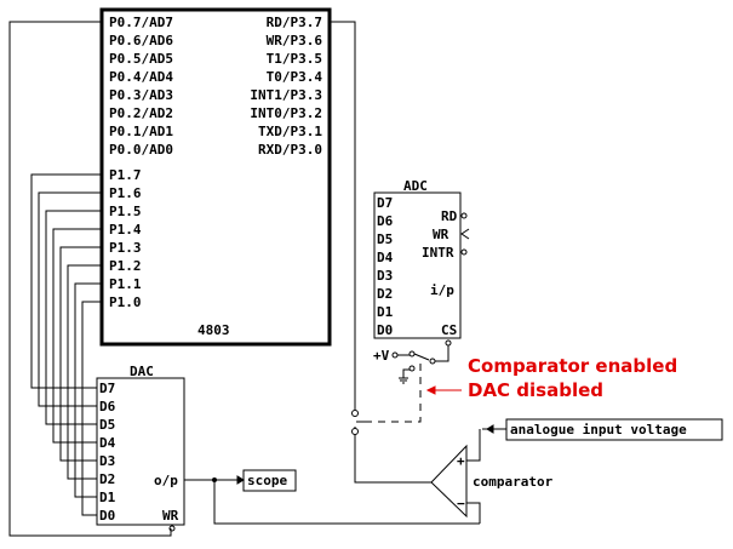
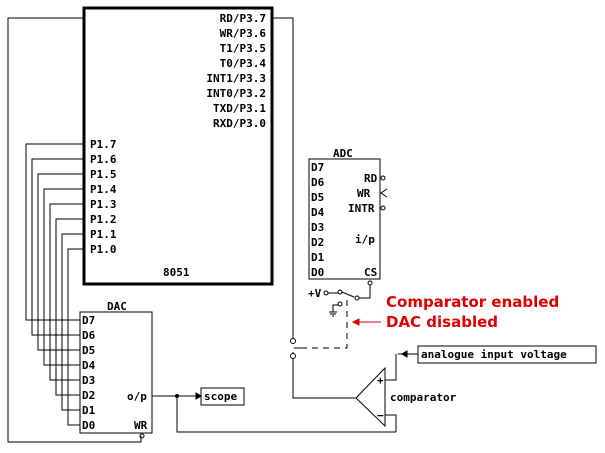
- P0.7/AD7
- P0.6/AD6
- P0.5/AD5
- P0.4/AD4
- P0.3/AD3
- P0.2/AD2
- P0.1/AD1
- P0.0/AD0
  RD/P3.7
  WR/P3.6
  T1/P3.5
  T0/P3.4
  INT1/P3.3
  INT0/P3.2
  TXD/P3.1
  RXD/P3.0
  P1.7
  P1.6
  P1.5
  P1.4
  P1.3
  P1.2
  P1.1
  P1.0
- 4803
+ 8051
  ADC
  D7
  D6
  D5
  D4
  D3
  D2
  D1
  D0
  RD
  WR
  INTR
  i/p
  CS
  +V
  Comparator enabled
  DAC disabled
  DAC
  D7
  D6
  D5
  D4
  D3
  D2
  D1
  D0
  o/p
  WR
  scope
  analogue input voltage
  +
  −
  comparator
